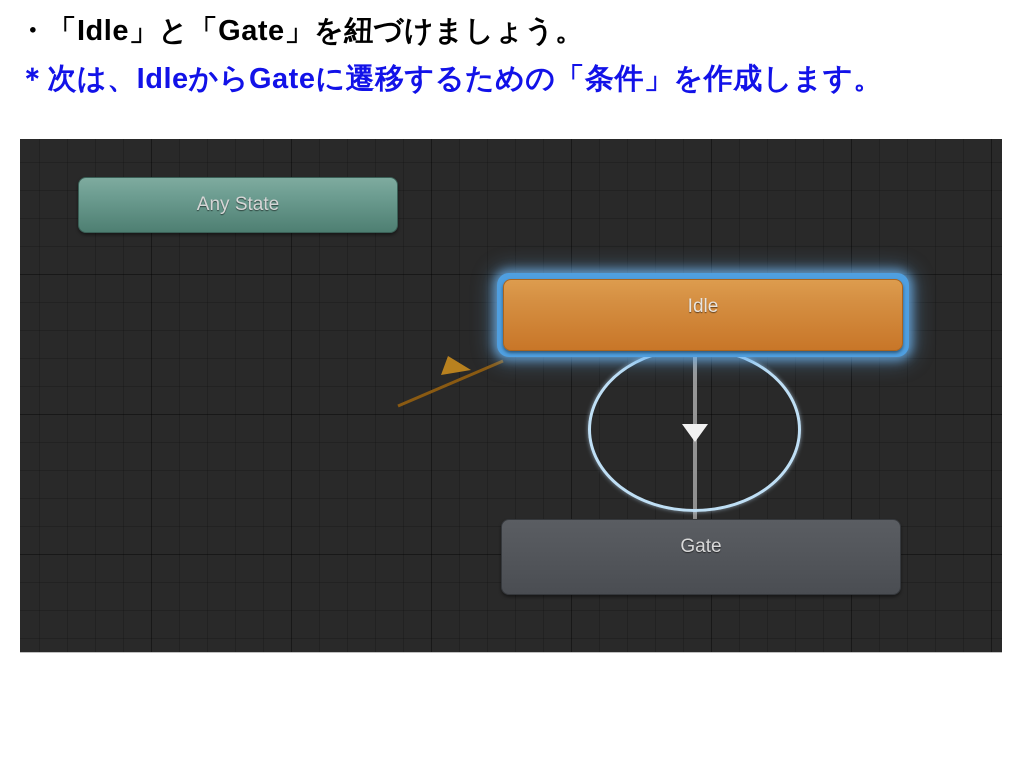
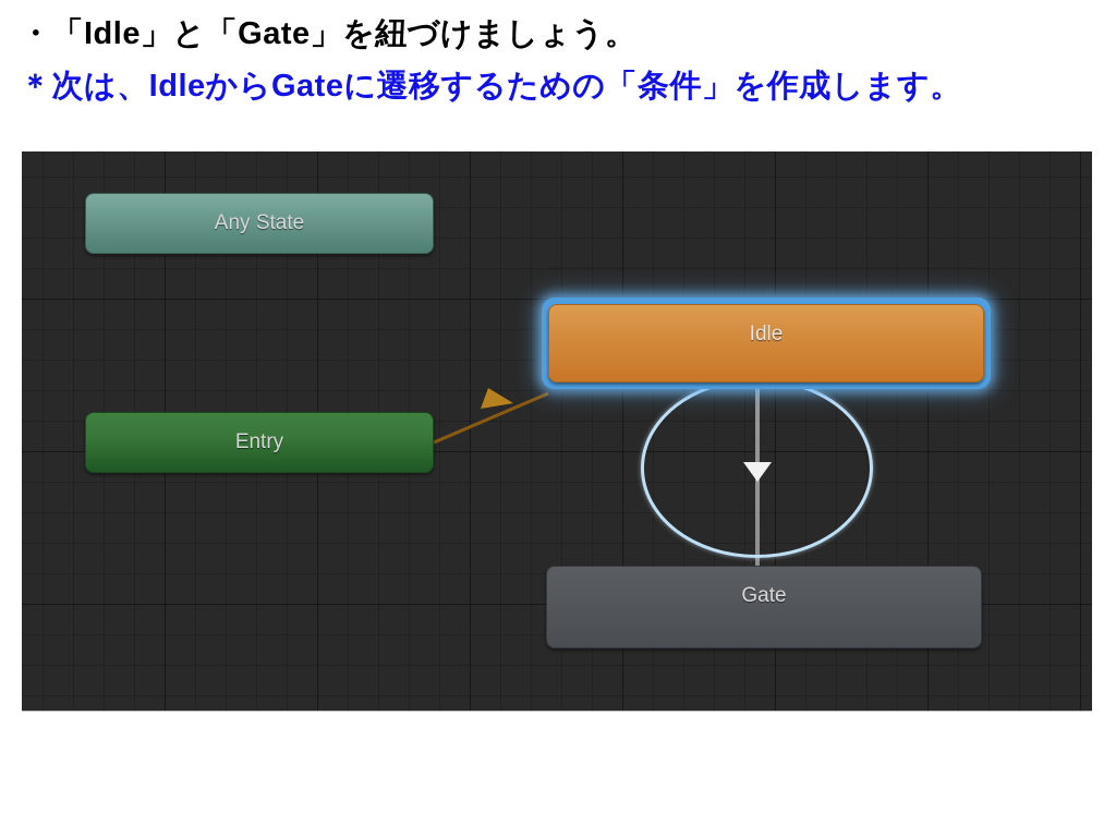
  ・「Idle」と「Gate」を紐づけましょう。
  ＊次は、IdleからGateに遷移するための「条件」を作成します。
  Any State
+ Entry
  Idle
  Gate
